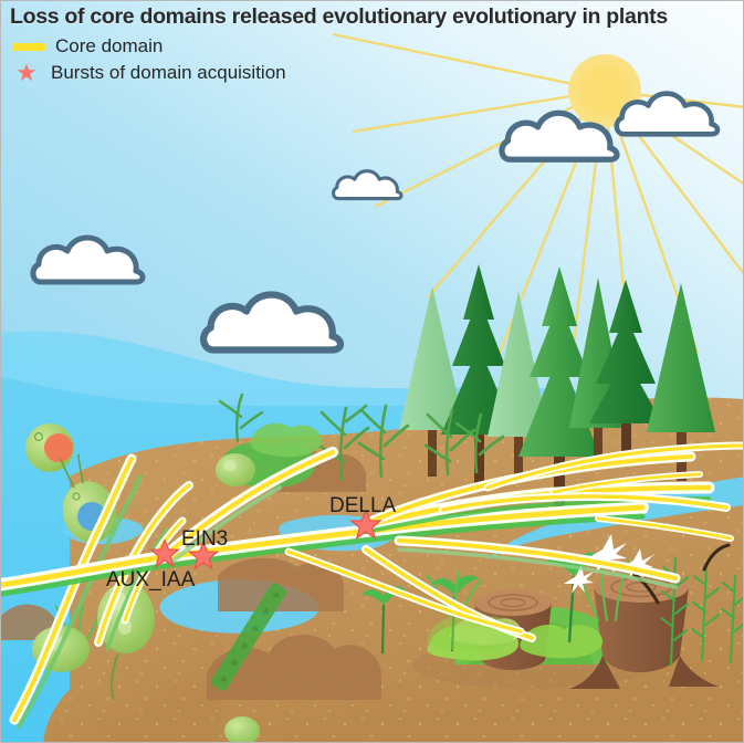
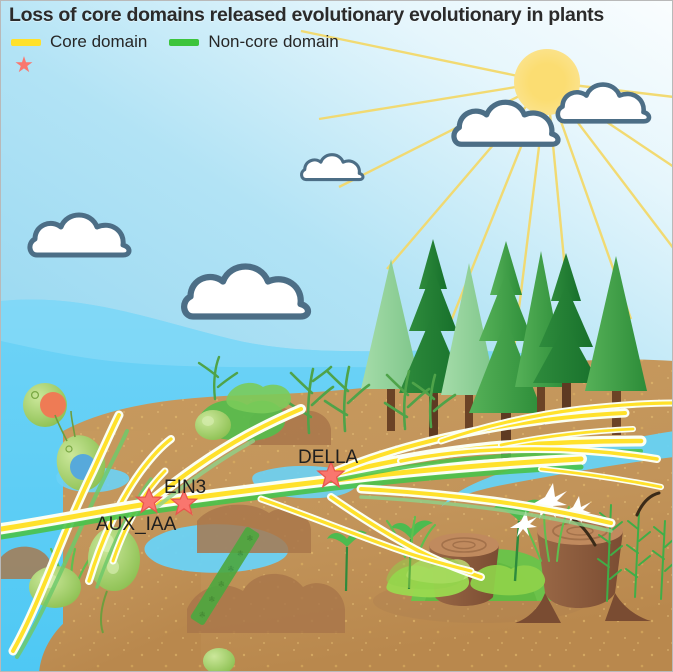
  AUX_IAA
  EIN3
  DELLA
  Loss of core domains released evolutionary evolutionary in plants
  Core domain
+ Non-core domain
  ★
- Bursts of domain acquisition
